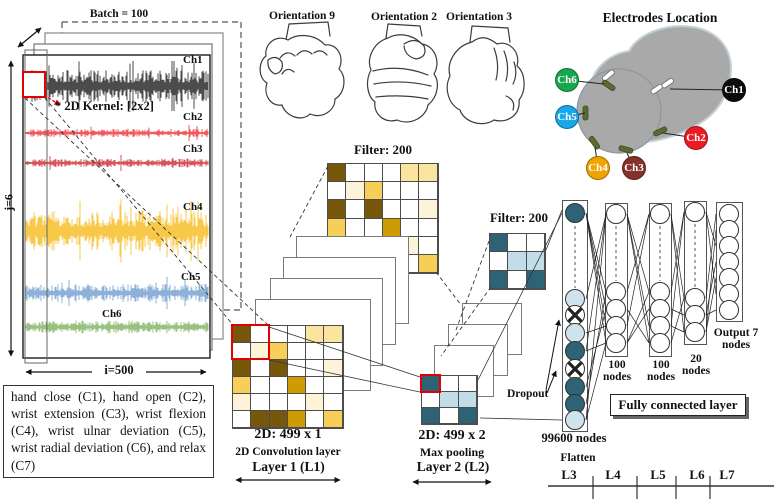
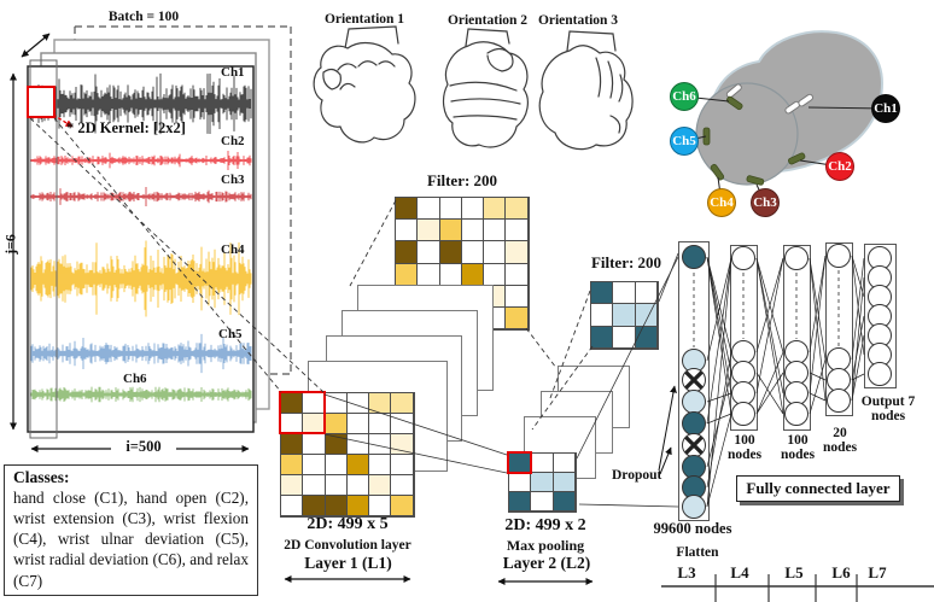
  Batch = 100
  * 2D Kernel: [2x2]
  i=500
- Orientation 9
+ Orientation 1
  Orientation 2
  Orientation 3
- Electrodes Location
  Filter: 200
  Filter: 200
- 2D: 499 x 1
+ 2D: 499 x 5
  2D Convolution layer
  Layer 1 (L1)
  2D: 499 x 2
  Max pooling
  Layer 2 (L2)
  Dropout
  99600 nodes
  Flatten
  Fully connected layer
  100 nodes
  100 nodes
  20 nodes
  Output 7 nodes
  L3
  L4
  L5
  L6
  L7
+ Classes:
  hand close (C1), hand open (C2), wrist extension (C3), wrist flexion (C4), wrist ulnar deviation (C5), wrist radial deviation (C6), and relax (C7)
  Ch1
  Ch2
  Ch3
  Ch4
  Ch5
  Ch6
  Ch1
  Ch2
  Ch3
  Ch4
  Ch5
  Ch6
